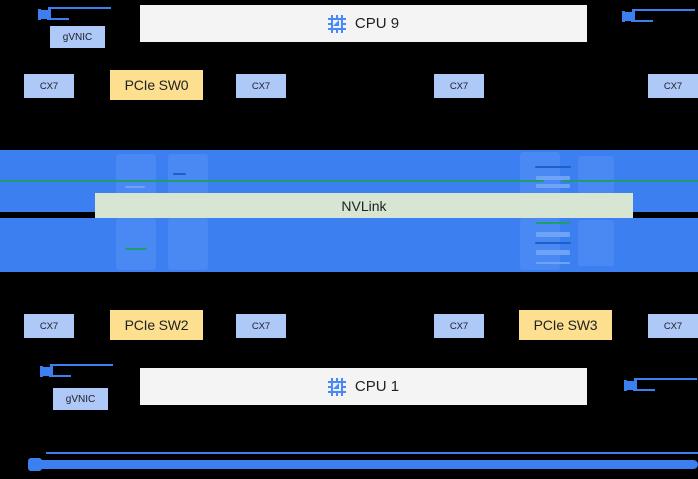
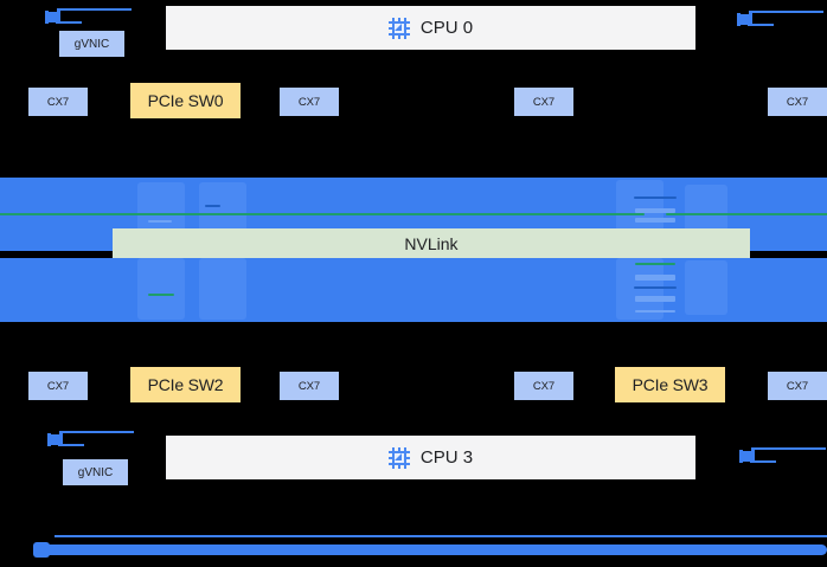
  gVNIC
- CPU 9
+ CPU 0
  CX7
  PCIe SW0
  CX7
  CX7
  CX7
  NVLink
  CX7
  PCIe SW2
  CX7
  CX7
  PCIe SW3
  CX7
  gVNIC
- CPU 1
+ CPU 3
